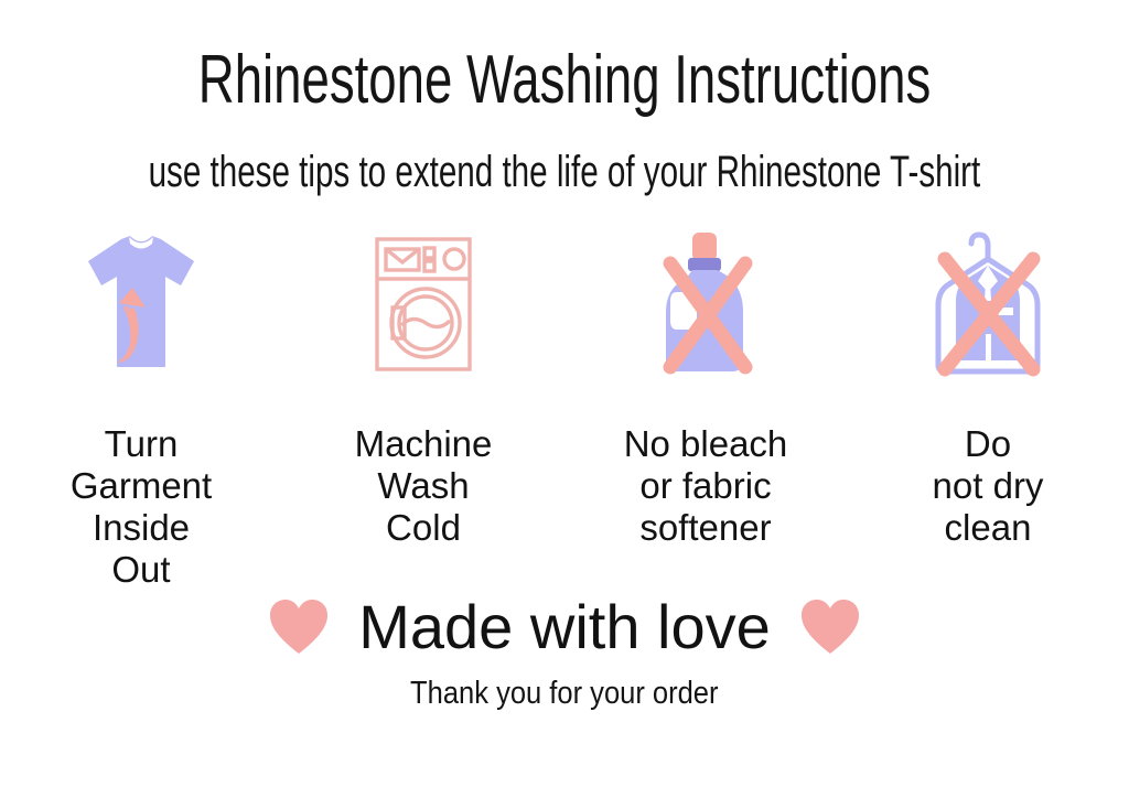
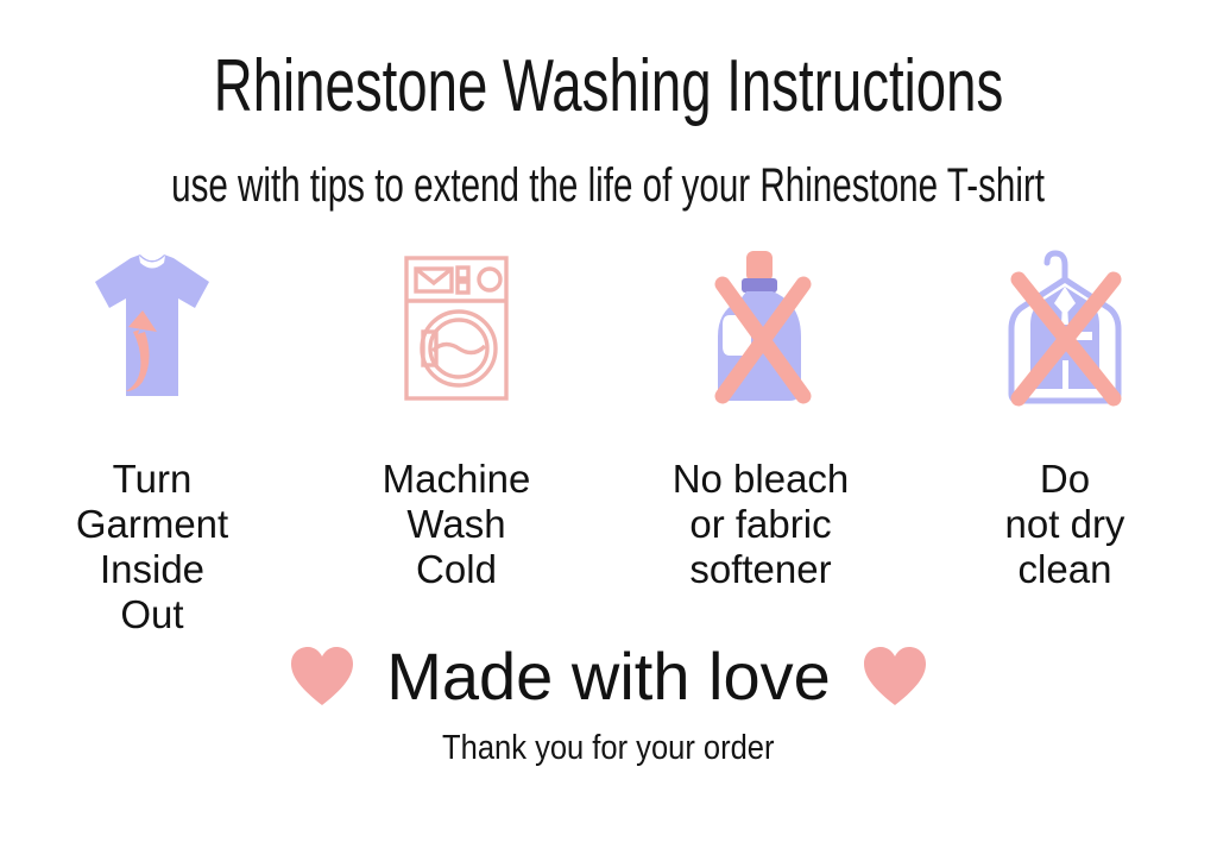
  Rhinestone Washing Instructions
- use these tips to extend the life of your Rhinestone T-shirt
+ use with tips to extend the life of your Rhinestone T-shirt
  Turn
  Garment
  Inside
  Out
  Machine
  Wash
  Cold
  No bleach
  or fabric
  softener
  Do
  not dry
  clean
  Made with love
  Thank you for your order
